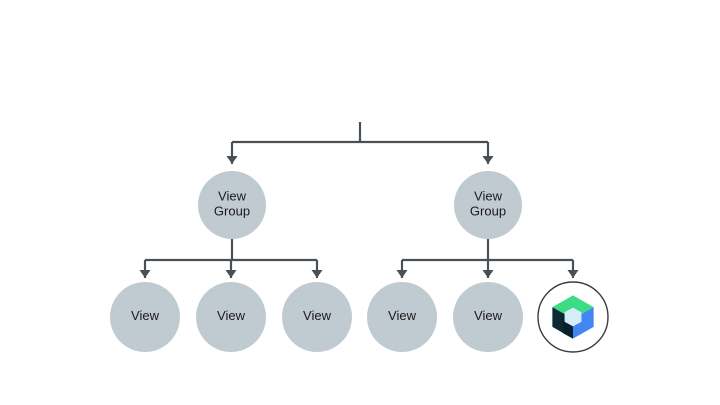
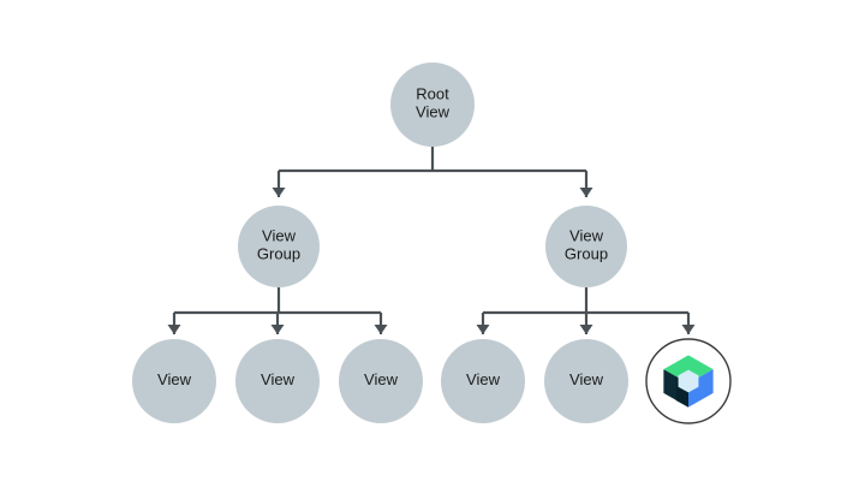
+ Root View
  View Group
  View Group
  View
  View
  View
  View
  View
